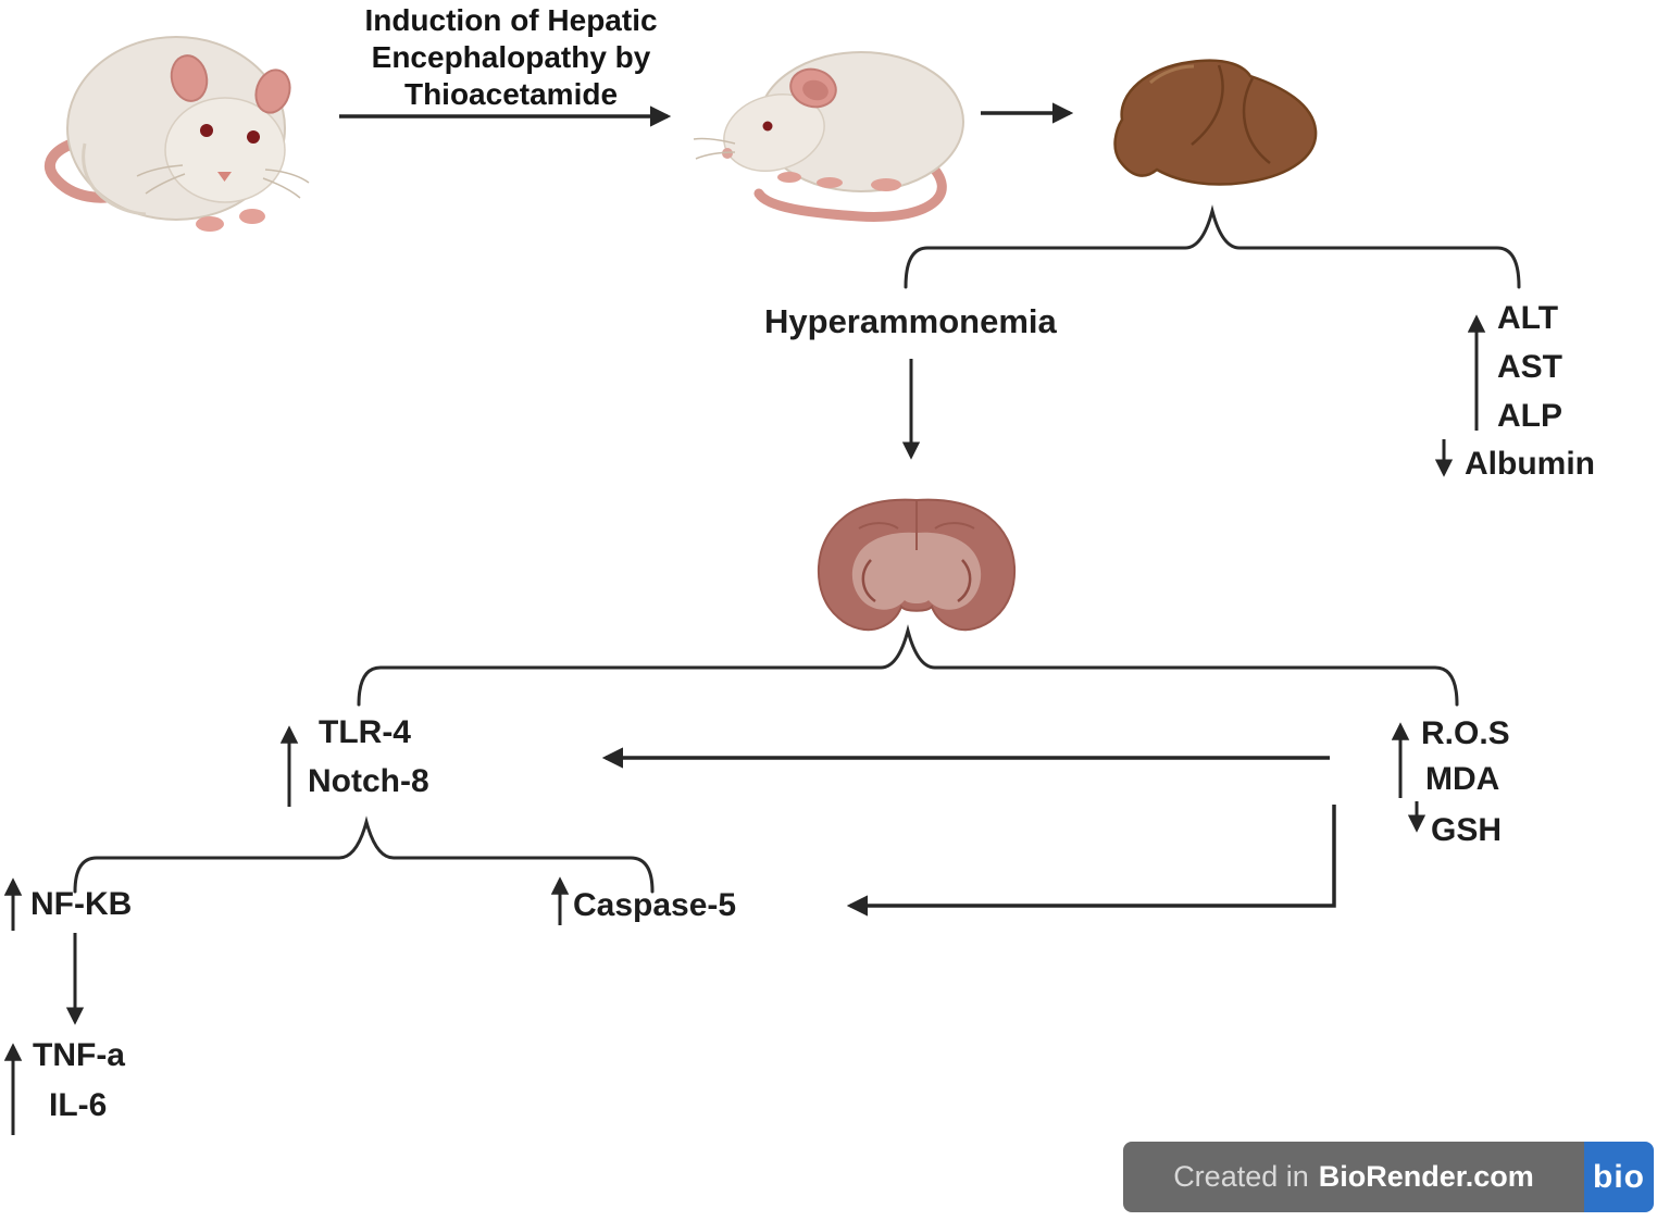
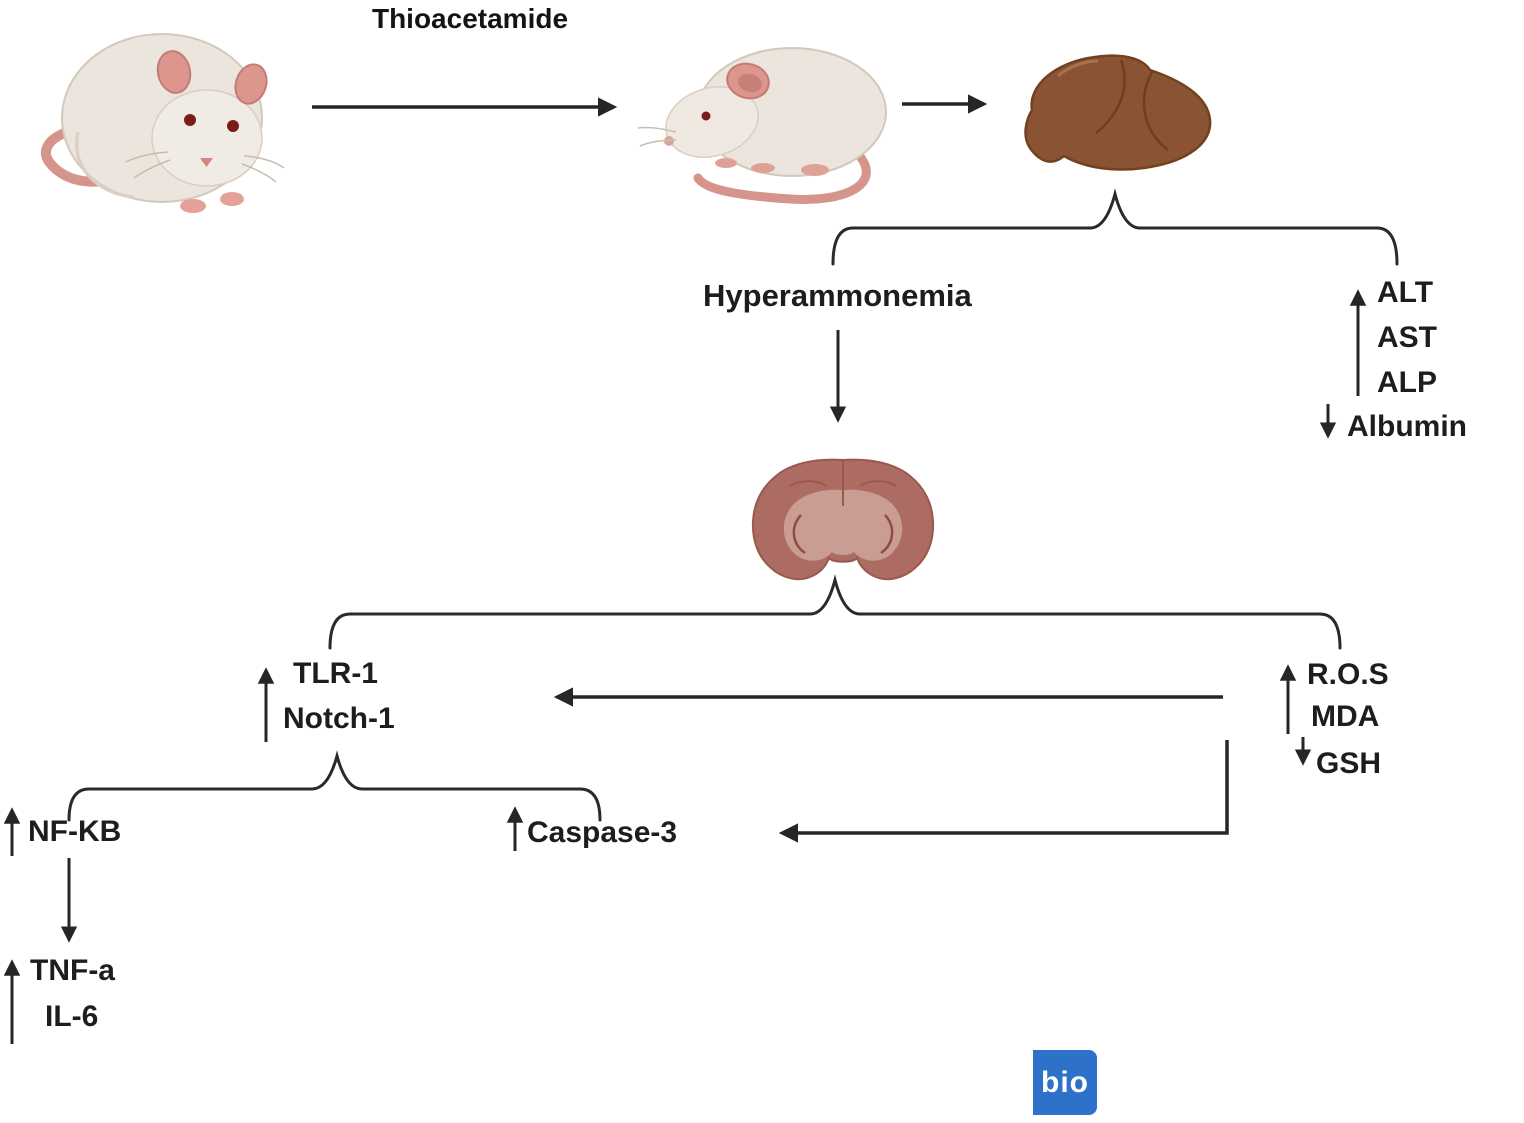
- Induction of Hepatic
- Encephalopathy by
  Thioacetamide
  Hyperammonemia
  ALT
  AST
  ALP
  Albumin
- TLR-4
+ TLR-1
- Notch-8
+ Notch-1
  R.O.S
  MDA
  GSH
  NF-KB
- Caspase-5
+ Caspase-3
  TNF-a
  IL-6
- Created in
- BioRender.com
  bio
